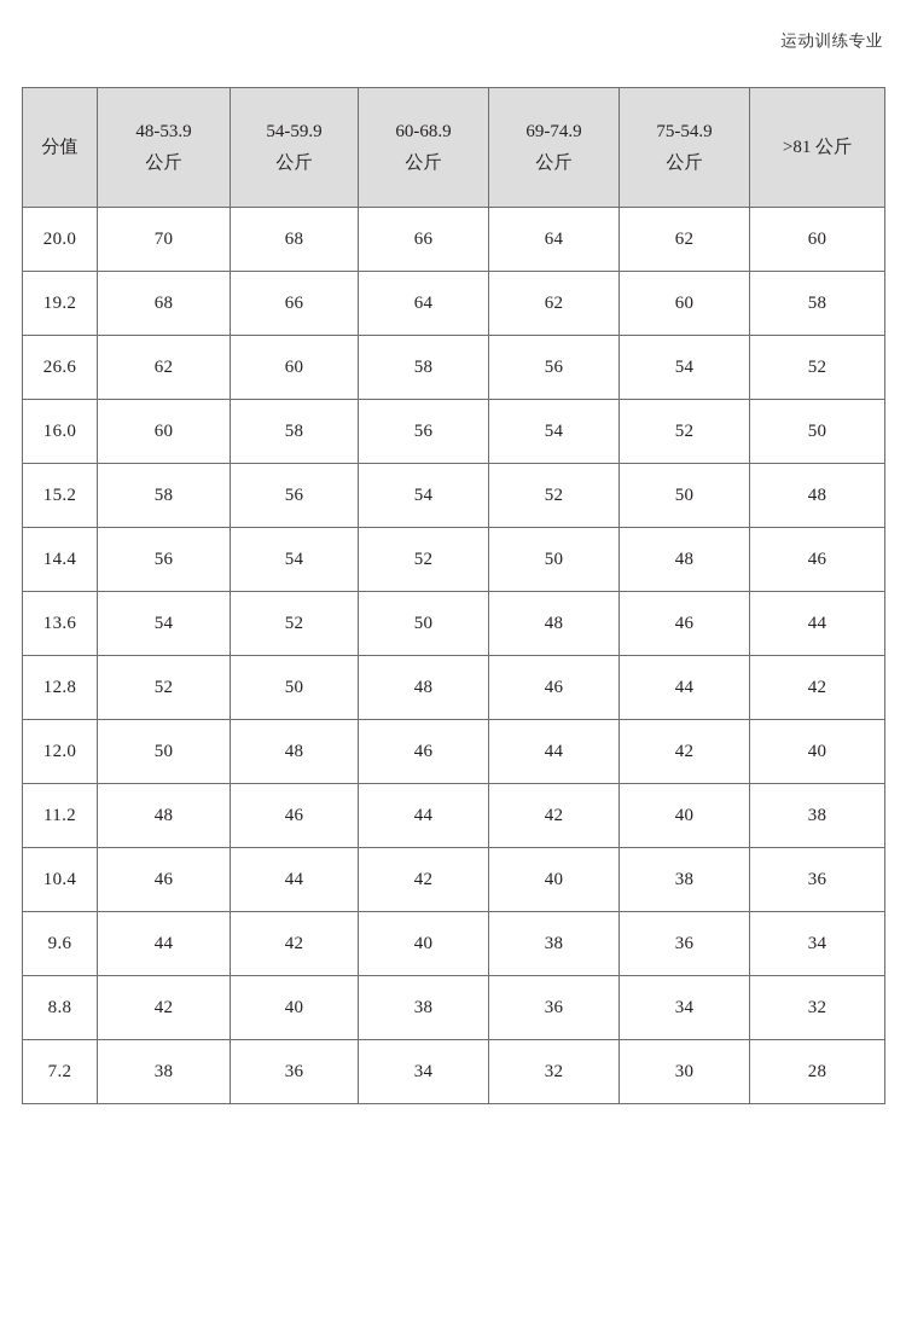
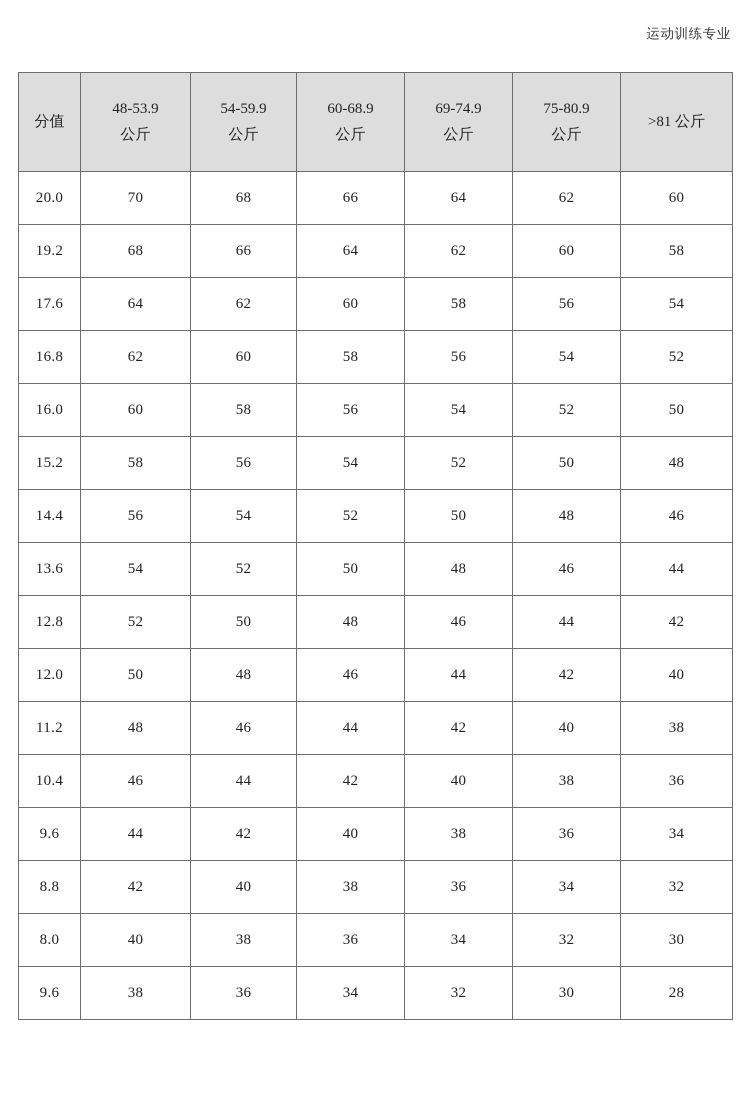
  运动训练专业
- 分值	48-53.9公斤	54-59.9公斤	60-68.9公斤	69-74.9公斤	75-54.9公斤	>81 公斤
+ 分值	48-53.9公斤	54-59.9公斤	60-68.9公斤	69-74.9公斤	75-80.9公斤	>81 公斤
  20.0	70	68	66	64	62	60
  19.2	68	66	64	62	60	58
+ 17.6	64	62	60	58	56	54
- 26.6	62	60	58	56	54	52
+ 16.8	62	60	58	56	54	52
  16.0	60	58	56	54	52	50
  15.2	58	56	54	52	50	48
  14.4	56	54	52	50	48	46
  13.6	54	52	50	48	46	44
  12.8	52	50	48	46	44	42
  12.0	50	48	46	44	42	40
  11.2	48	46	44	42	40	38
  10.4	46	44	42	40	38	36
  9.6	44	42	40	38	36	34
  8.8	42	40	38	36	34	32
+ 8.0	40	38	36	34	32	30
- 7.2	38	36	34	32	30	28
+ 9.6	38	36	34	32	30	28
